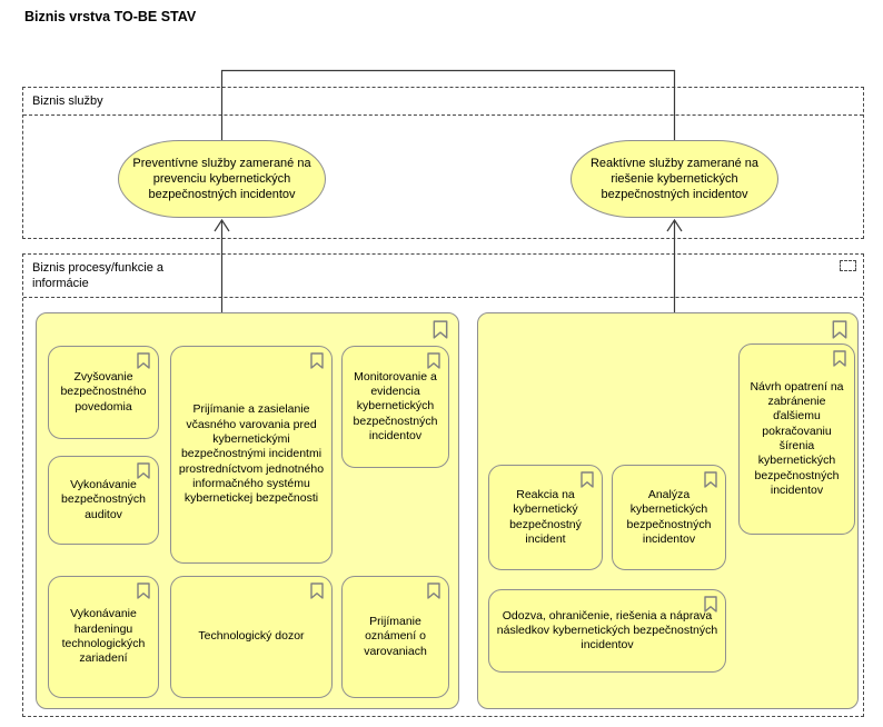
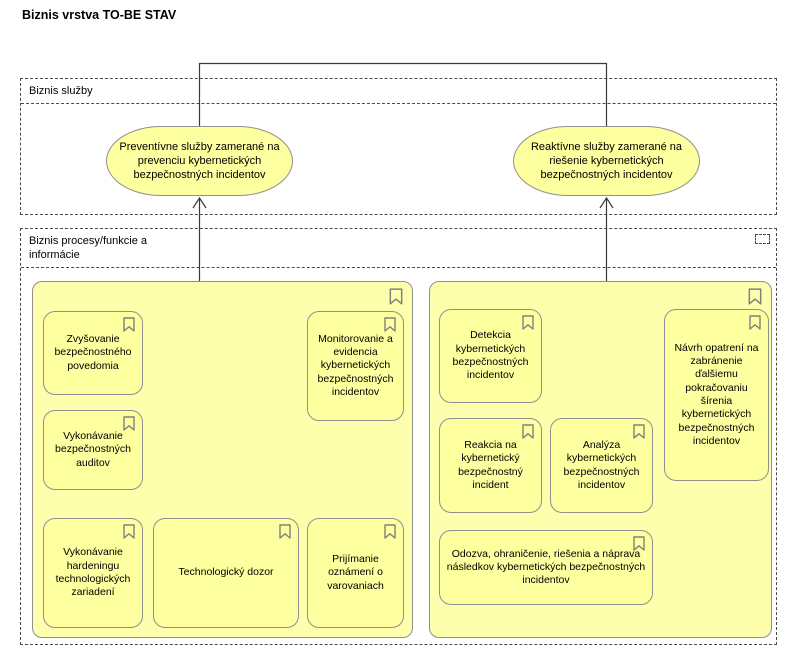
  Biznis vrstva TO-BE STAV
  Biznis služby
  Biznis procesy/funkcie a informácie
  Preventívne služby zamerané na prevenciu kybernetických bezpečnostných incidentov
  Reaktívne služby zamerané na riešenie kybernetických bezpečnostných incidentov
  Zvyšovanie bezpečnostného povedomia
  Vykonávanie bezpečnostných auditov
  Vykonávanie hardeningu technologických zariadení
- Prijímanie a zasielanie včasného varovania pred kybernetickými bezpečnostnými incidentmi prostredníctvom jednotného informačného systému kybernetickej bezpečnosti
  Technologický dozor
  Monitorovanie a evidencia kybernetických bezpečnostných incidentov
  Prijímanie oznámení o varovaniach
+ Detekcia kybernetických bezpečnostných incidentov
  Návrh opatrení na zabránenie ďalšiemu pokračovaniu šírenia kybernetických bezpečnostných incidentov
  Reakcia na kybernetický bezpečnostný incident
  Analýza kybernetických bezpečnostných incidentov
  Odozva, ohraničenie, riešenia a náprava následkov kybernetických bezpečnostných incidentov
